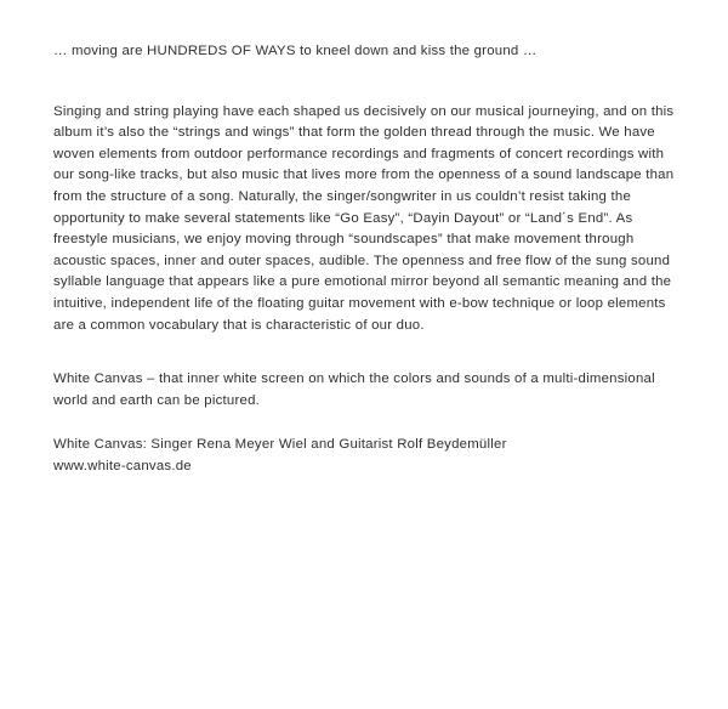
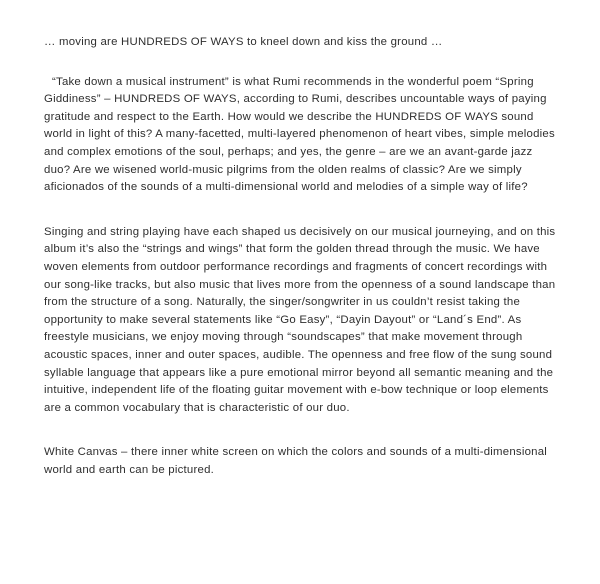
  … moving are HUNDREDS OF WAYS to kneel down and kiss the ground …
+ “Take down a musical instrument” is what Rumi recommends in the wonderful poem “Spring Giddiness” – HUNDREDS OF WAYS, according to Rumi, describes uncountable ways of paying gratitude and respect to the Earth. How would we describe the HUNDREDS OF WAYS sound world in light of this? A many-facetted, multi-layered phenomenon of heart vibes, simple melodies and complex emotions of the soul, perhaps; and yes, the genre – are we an avant-garde jazz duo? Are we wisened world-music pilgrims from the olden realms of classic? Are we simply aficionados of the sounds of a multi-dimensional world and melodies of a simple way of life?
  Singing and string playing have each shaped us decisively on our musical journeying, and on this album it’s also the “strings and wings” that form the golden thread through the music. We have woven elements from outdoor performance recordings and fragments of concert recordings with our song-like tracks, but also music that lives more from the openness of a sound landscape than from the structure of a song. Naturally, the singer/songwriter in us couldn’t resist taking the opportunity to make several statements like “Go Easy”, “Dayin Dayout” or “Land´s End”. As freestyle musicians, we enjoy moving through “soundscapes” that make movement through acoustic spaces, inner and outer spaces, audible. The openness and free flow of the sung sound syllable language that appears like a pure emotional mirror beyond all semantic meaning and the intuitive, independent life of the floating guitar movement with e-bow technique or loop elements are a common vocabulary that is characteristic of our duo.
- White Canvas – that inner white screen on which the colors and sounds of a multi-dimensional world and earth can be pictured.
+ White Canvas – there inner white screen on which the colors and sounds of a multi-dimensional world and earth can be pictured.
- White Canvas: Singer Rena Meyer Wiel and Guitarist Rolf Beydemüller
- www.white-canvas.de
